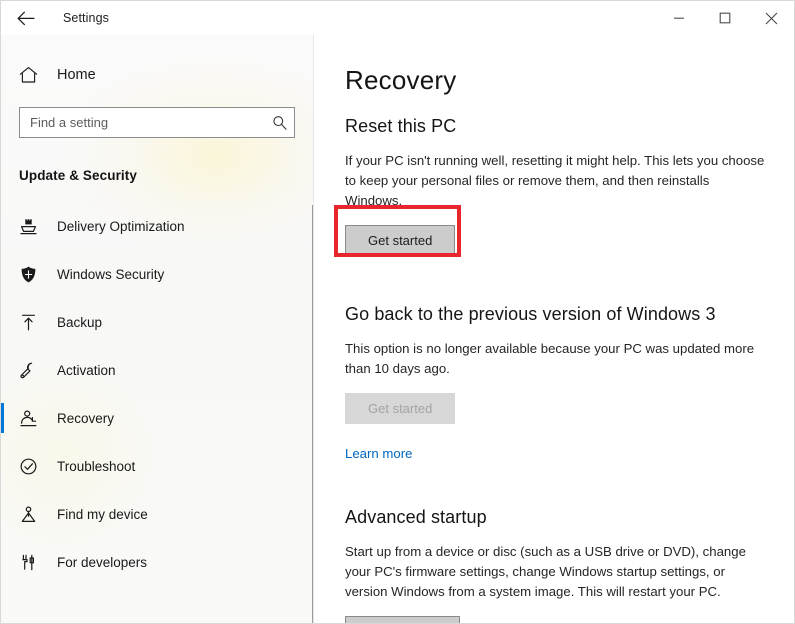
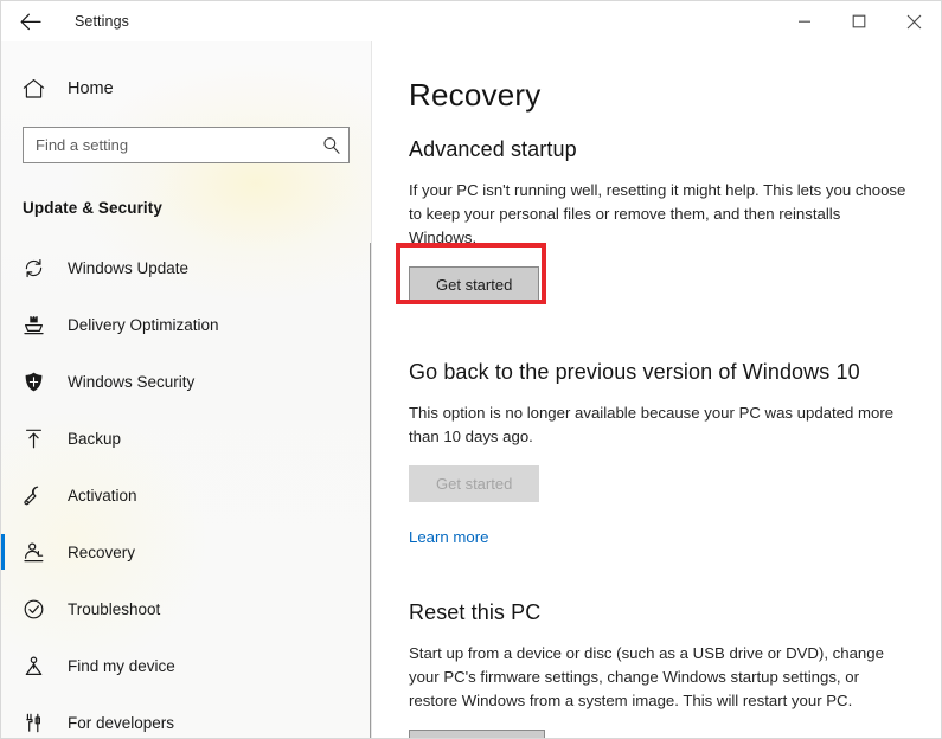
  Settings
  Home
  Find a setting
  Update & Security
+ Windows Update
  Delivery Optimization
  Windows Security
  Backup
  Activation
  Recovery
  Troubleshoot
  Find my device
  For developers
  Recovery
- Reset this PC
+ Advanced startup
  If your PC isn't running well, resetting it might help. This lets you choose to keep your personal files or remove them, and then reinstalls Windows.
  Get started
- Go back to the previous version of Windows 3
+ Go back to the previous version of Windows 10
  This option is no longer available because your PC was updated more than 10 days ago.
  Get started
  Learn more
- Advanced startup
+ Reset this PC
- Start up from a device or disc (such as a USB drive or DVD), change your PC's firmware settings, change Windows startup settings, or version Windows from a system image. This will restart your PC.
+ Start up from a device or disc (such as a USB drive or DVD), change your PC's firmware settings, change Windows startup settings, or restore Windows from a system image. This will restart your PC.
